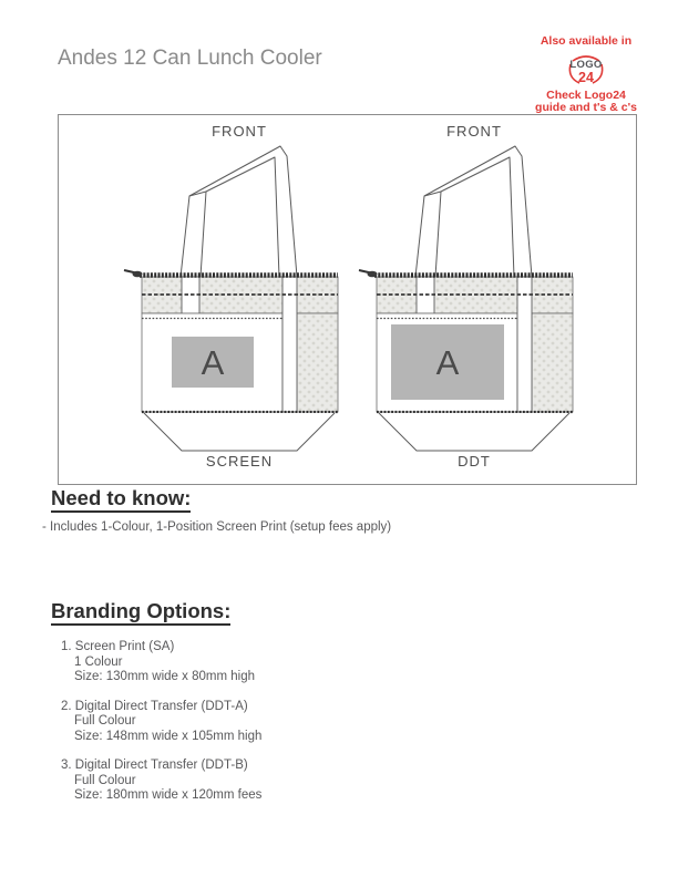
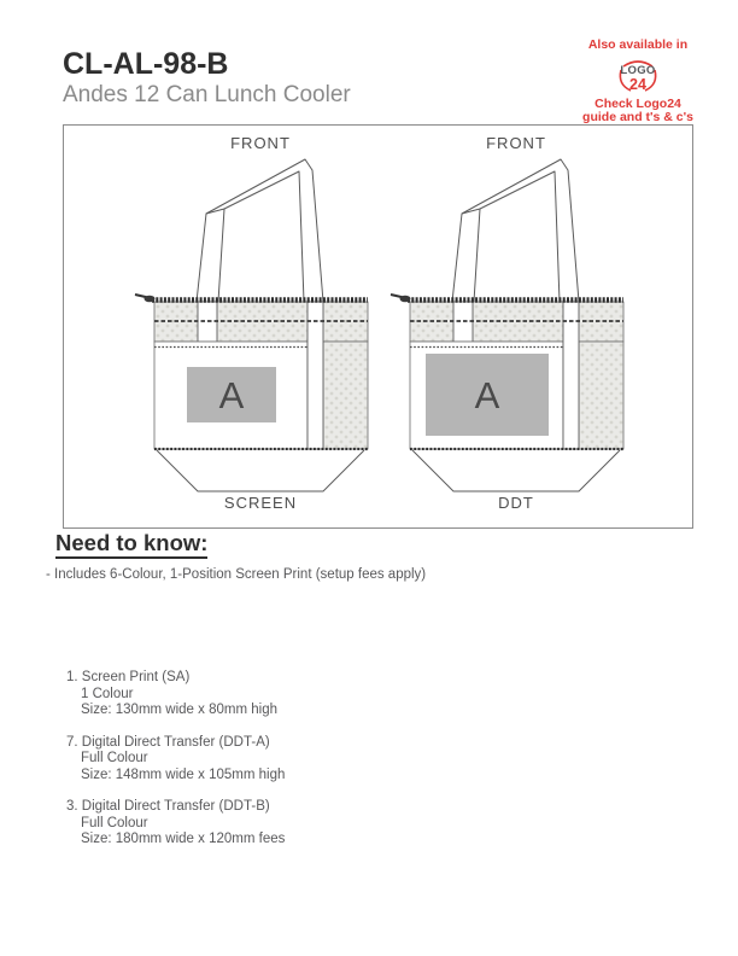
+ CL-AL-98-B
  Andes 12 Can Lunch Cooler
  Also available in
  LOGO
  24
  Check Logo24
  guide and t's & c's
  A
  FRONT
  SCREEN
  A
  FRONT
  DDT
  Need to know:
- - Includes 1-Colour, 1-Position Screen Print (setup fees apply)
+ - Includes 6-Colour, 1-Position Screen Print (setup fees apply)
- Branding Options:
  1. Screen Print (SA)
  1 Colour
  Size: 130mm wide x 80mm high
- 2. Digital Direct Transfer (DDT-A)
+ 7. Digital Direct Transfer (DDT-A)
  Full Colour
  Size: 148mm wide x 105mm high
  3. Digital Direct Transfer (DDT-B)
  Full Colour
  Size: 180mm wide x 120mm fees
